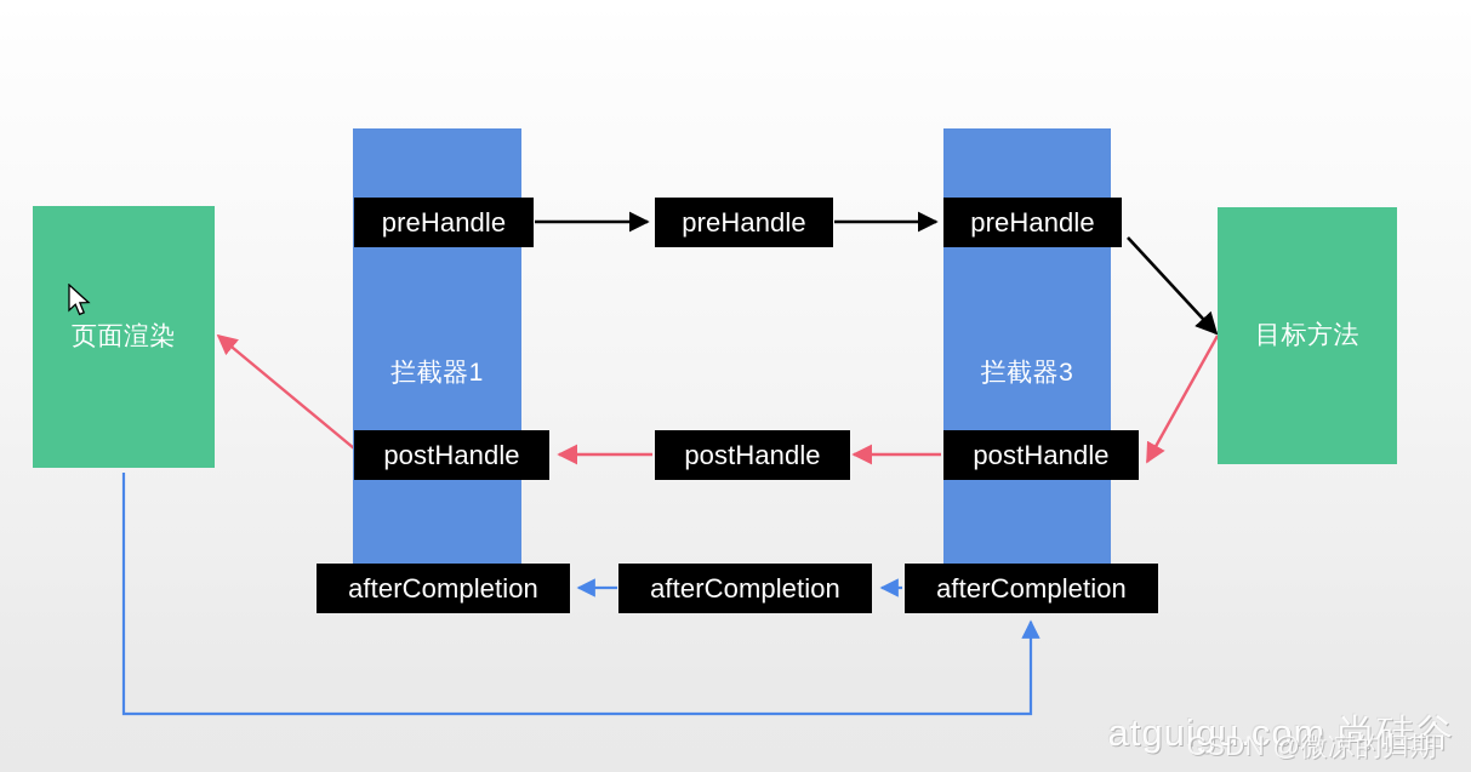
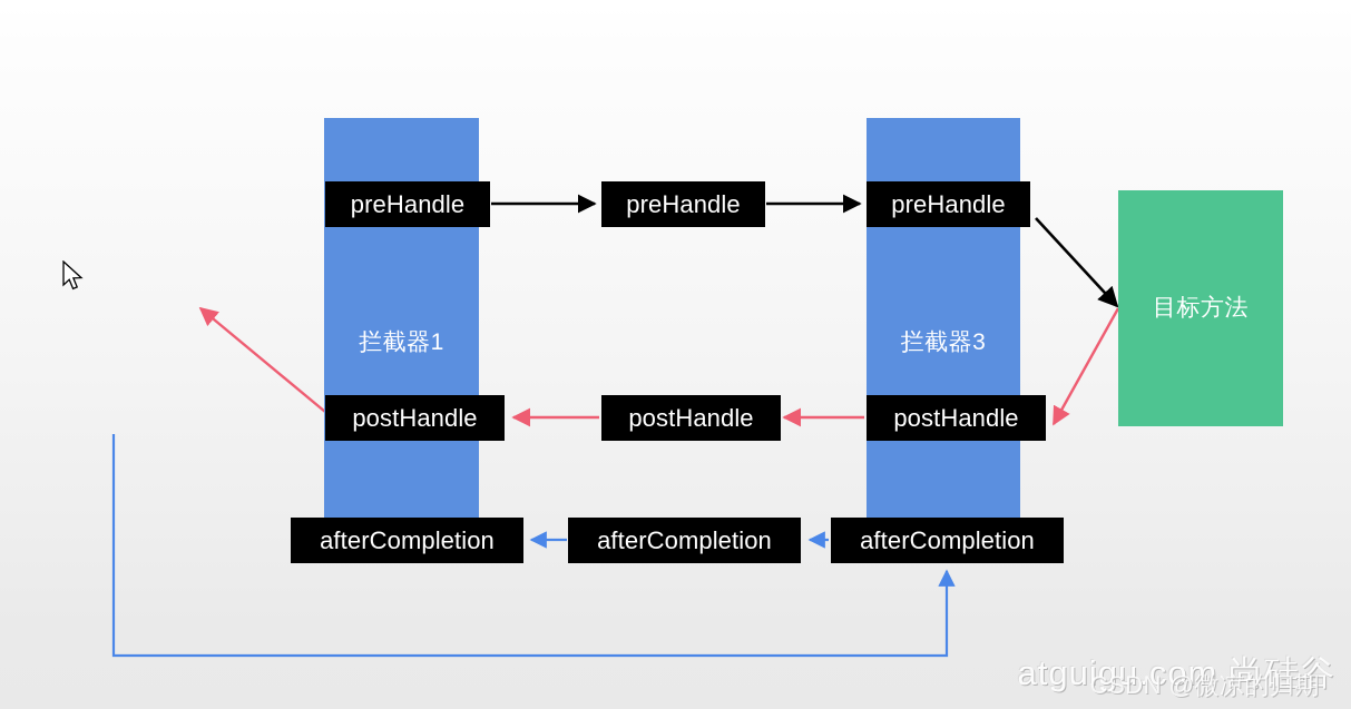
- 页面渲染
  目标方法
  拦截器1
  preHandle
  postHandle
  afterCompletion
  preHandle
  postHandle
  afterCompletion
  拦截器3
  preHandle
  postHandle
  afterCompletion
  atguigu.com 尚硅谷
  CSDN @微凉的归期
